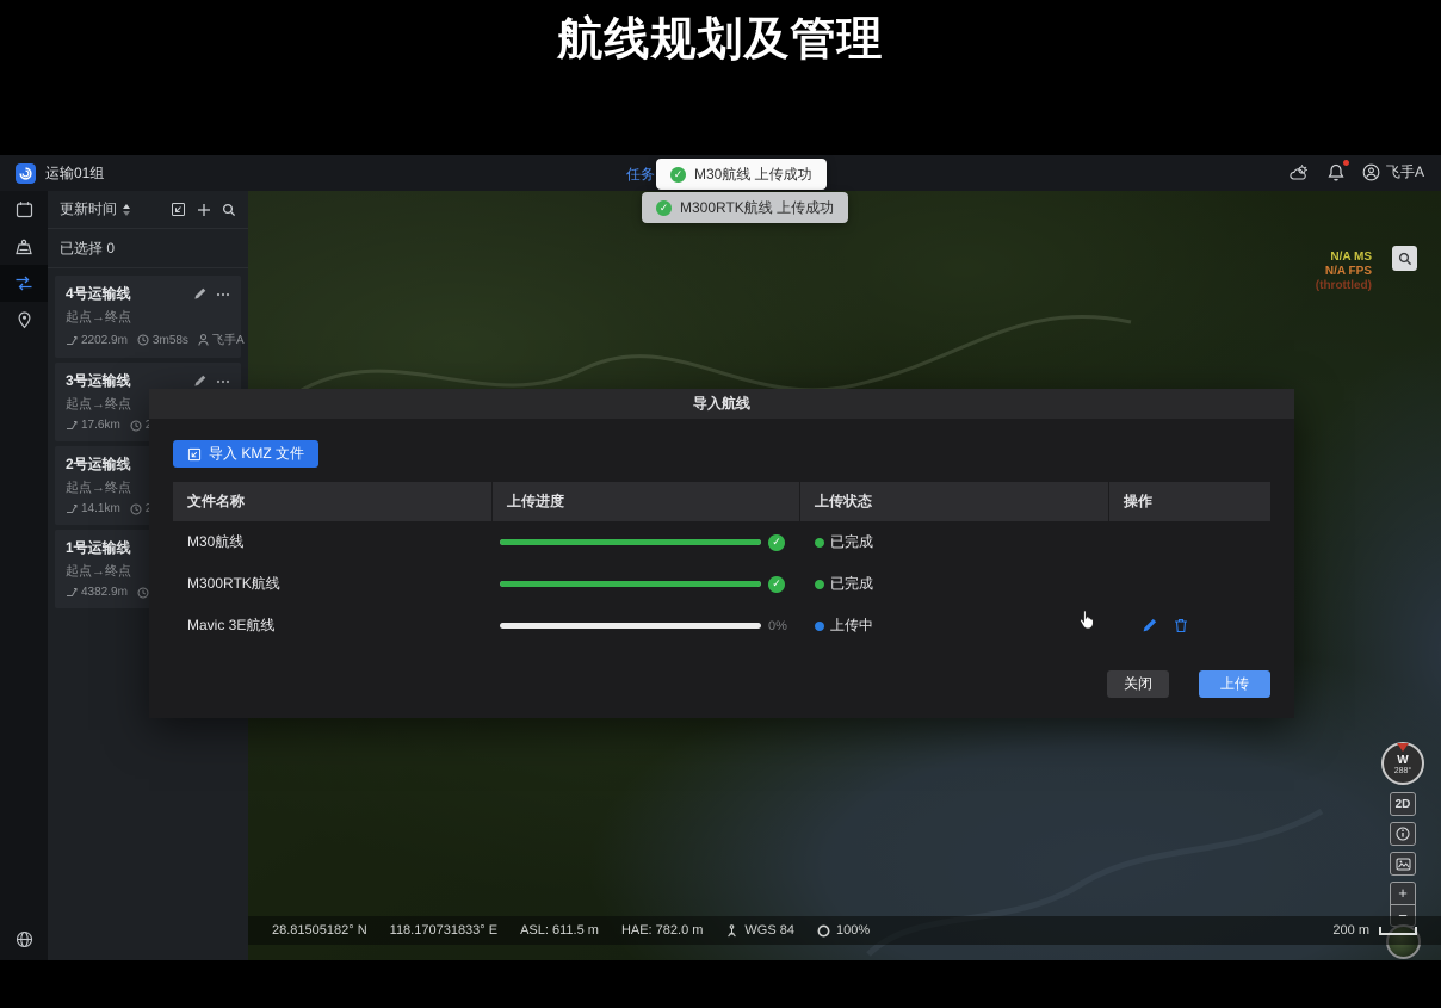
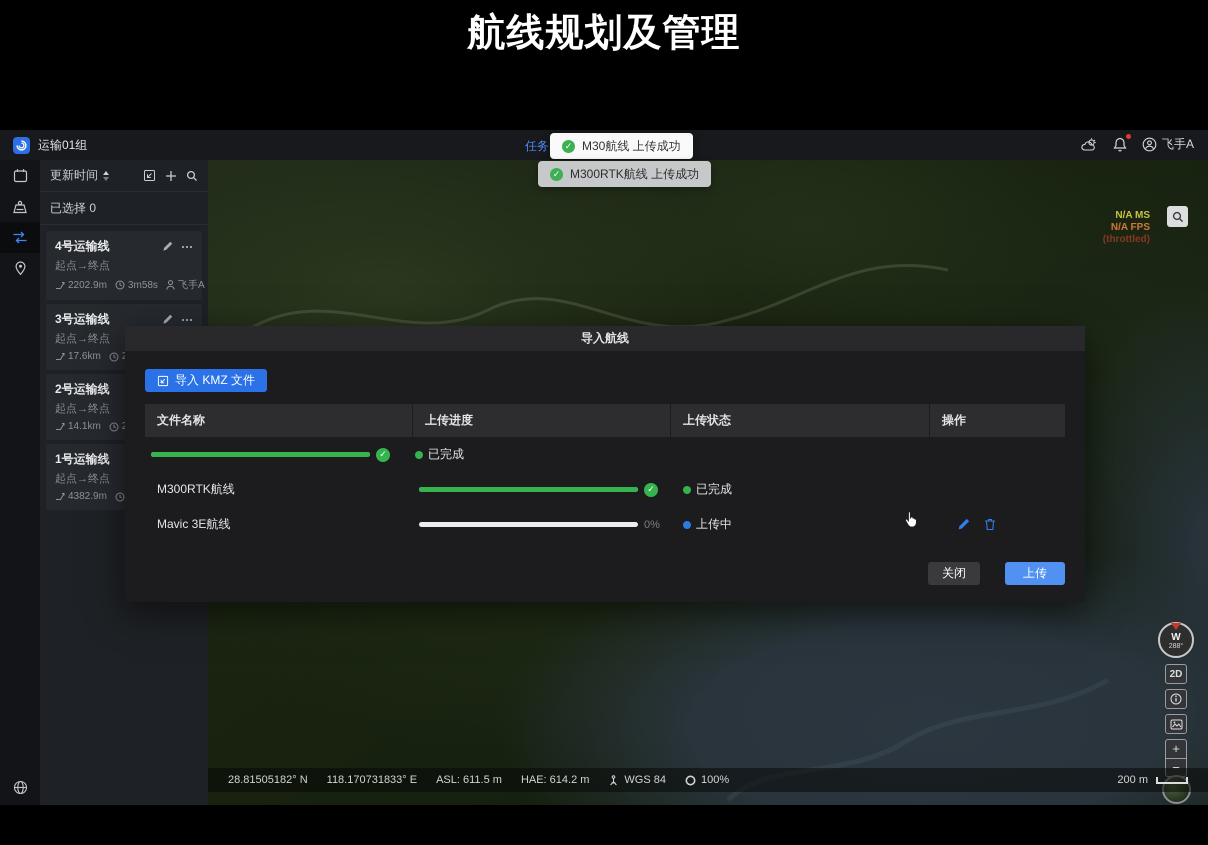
  航线规划及管理
  N/A MS
  N/A FPS
  (throttled)
  W
  2D
  +
  −
  28.81505182° N
  118.170731833° E
  ASL: 611.5 m
- HAE: 782.0 m
+ HAE: 614.2 m
  WGS 84
  100%
  200 m
  更新时间
  已选择 0
  4号运输线
  起点→终点
  2202.9m
  3m58s
  飞手A
  3号运输线
  起点→终点
  17.6km
  2号运输线
  起点→终点
  14.1km
  1号运输线
  起点→终点
  4382.9m
  运输01组
  任务
  飞手A
  导入航线
  导入 KMZ 文件
  文件名称
  上传进度
  上传状态
  操作
- M30航线
  ✓
  已完成
  M300RTK航线
  ✓
  已完成
  Mavic 3E航线
  0%
  上传中
  关闭
  上传
  ✓
  M30航线 上传成功
  ✓
  M300RTK航线 上传成功
